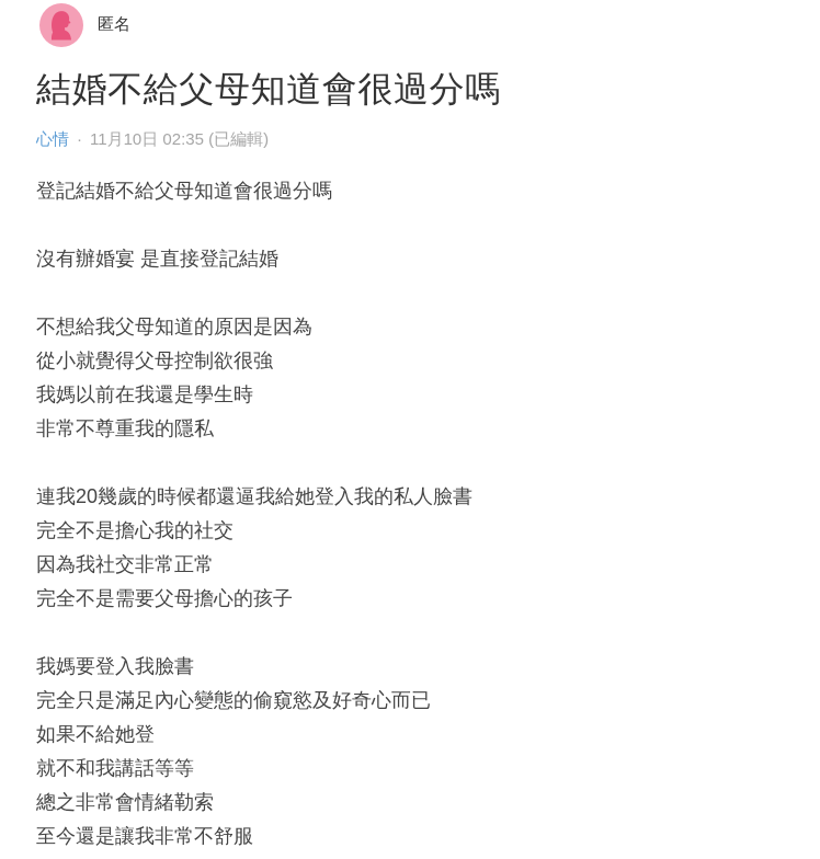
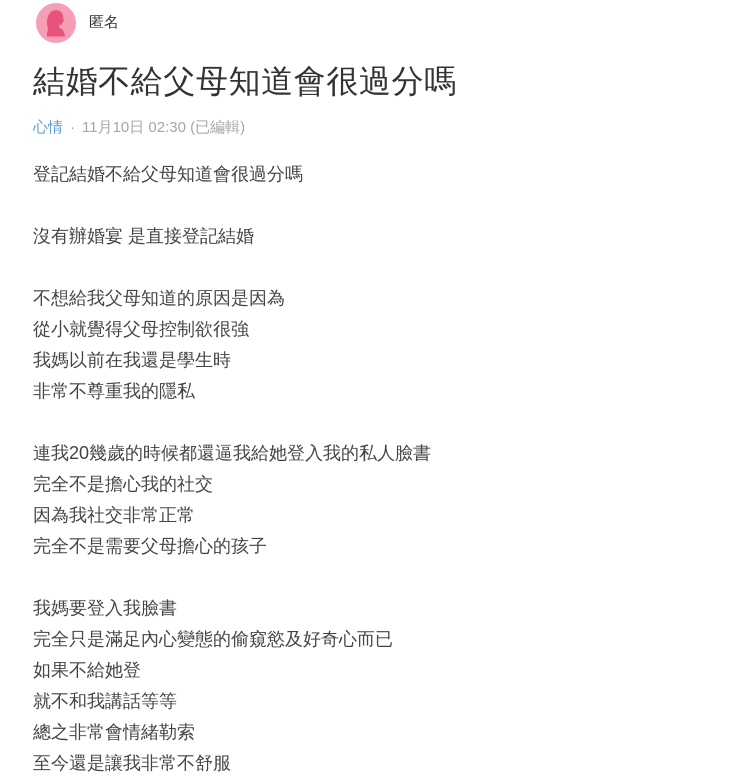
  匿名
  結婚不給父母知道會很過分嗎
  心情
  ·
- 11月10日 02:35 (已編輯)
+ 11月10日 02:30 (已編輯)
  登記結婚不給父母知道會很過分嗎
  沒有辦婚宴 是直接登記結婚
  不想給我父母知道的原因是因為
  從小就覺得父母控制欲很強
  我媽以前在我還是學生時
  非常不尊重我的隱私
  連我20幾歲的時候都還逼我給她登入我的私人臉書
  完全不是擔心我的社交
  因為我社交非常正常
  完全不是需要父母擔心的孩子
  我媽要登入我臉書
  完全只是滿足內心變態的偷窺慾及好奇心而已
  如果不給她登
  就不和我講話等等
  總之非常會情緒勒索
  至今還是讓我非常不舒服
